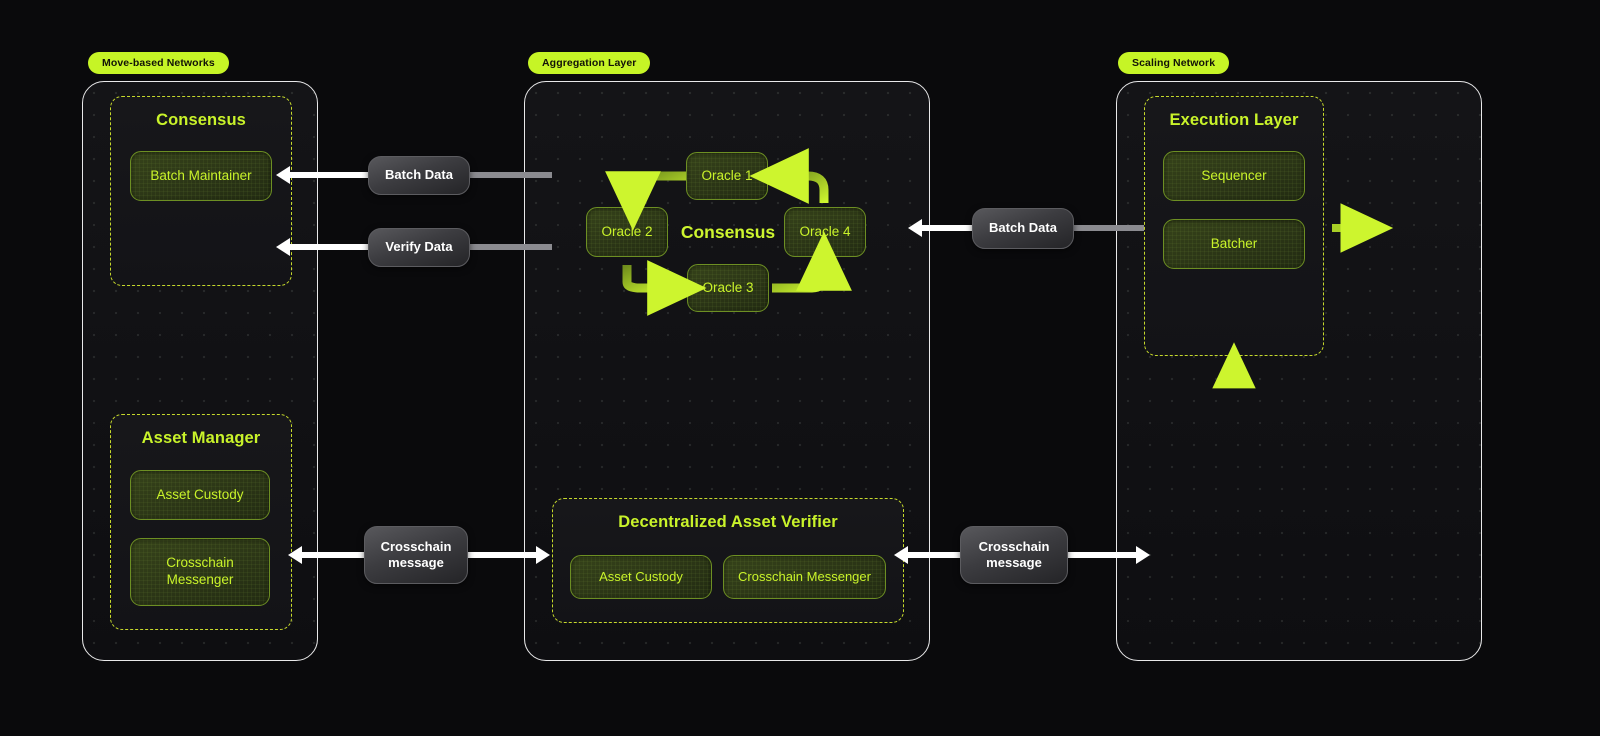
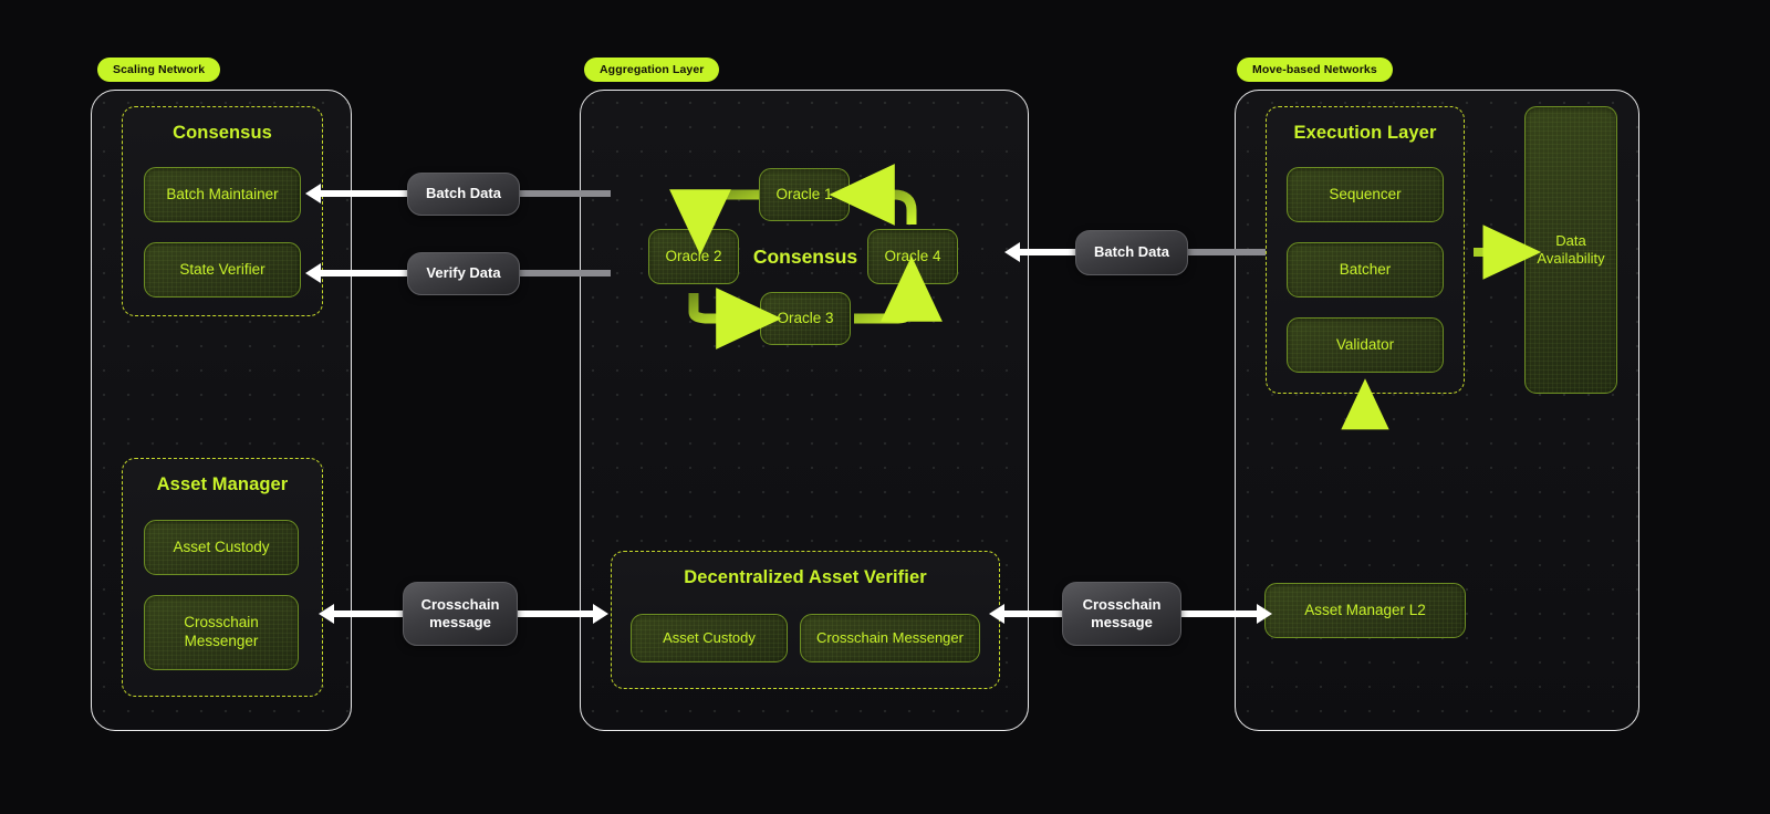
- Move-based Networks
+ Scaling Network
  Aggregation Layer
- Scaling Network
+ Move-based Networks
  Consensus
  Batch Maintainer
+ State Verifier
  Asset Manager
  Asset Custody
  Crosschain Messenger
  Oracle 1
  Oracle 2
  Oracle 3
  Oracle 4
  Consensus
  Decentralized Asset Verifier
  Asset Custody
  Crosschain Messenger
  Execution Layer
  Sequencer
  Batcher
+ Validator
+ Data Availability
+ Asset Manager L2
  Batch Data
  Verify Data
  Batch Data
  Crosschain message
  Crosschain message
